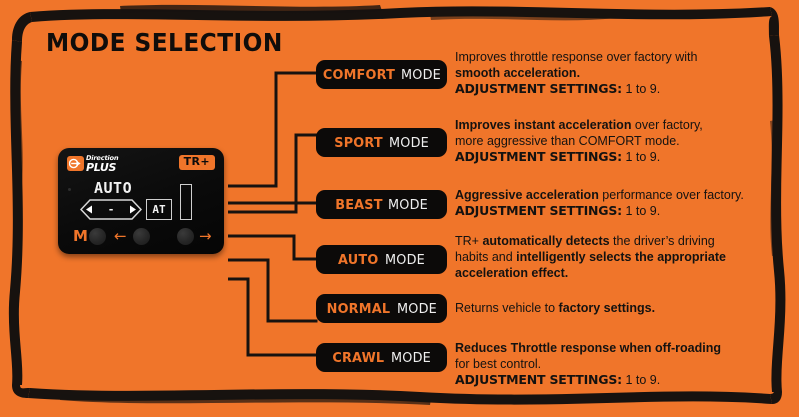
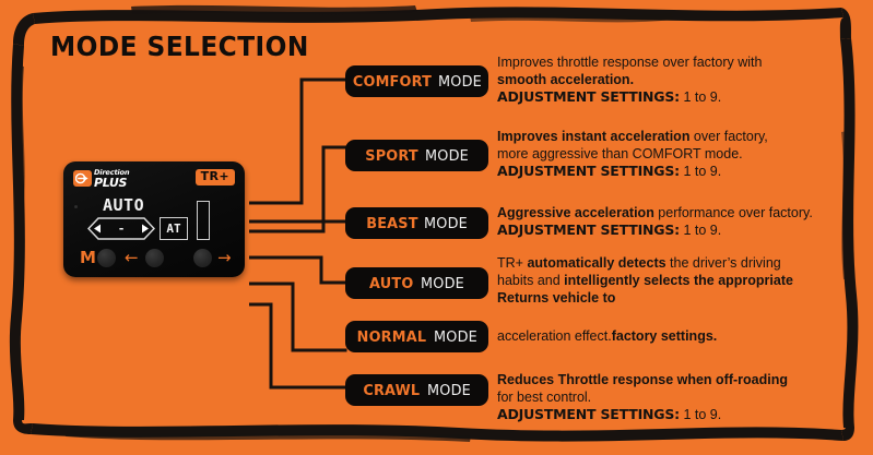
  MODE SELECTION
  Direction
  PLUS
  TR+
  AUTO
  -
  AT
  M
  ←
  →
  COMFORT
  MODE
  Improves throttle response over factory with
  smooth acceleration.
  ADJUSTMENT SETTINGS: 1 to 9.
  SPORT
  MODE
  Improves instant acceleration over factory,
  more aggressive than COMFORT mode.
  ADJUSTMENT SETTINGS: 1 to 9.
  BEAST
  MODE
  Aggressive acceleration performance over factory.
  ADJUSTMENT SETTINGS: 1 to 9.
  AUTO
  MODE
  TR+ automatically detects the driver’s driving
  habits and intelligently selects the appropriate
- acceleration effect.
+ Returns vehicle to
  NORMAL
  MODE
- Returns vehicle to factory settings.
+ acceleration effect.factory settings.
  CRAWL
  MODE
  Reduces Throttle response when off-roading
  for best control.
  ADJUSTMENT SETTINGS: 1 to 9.
